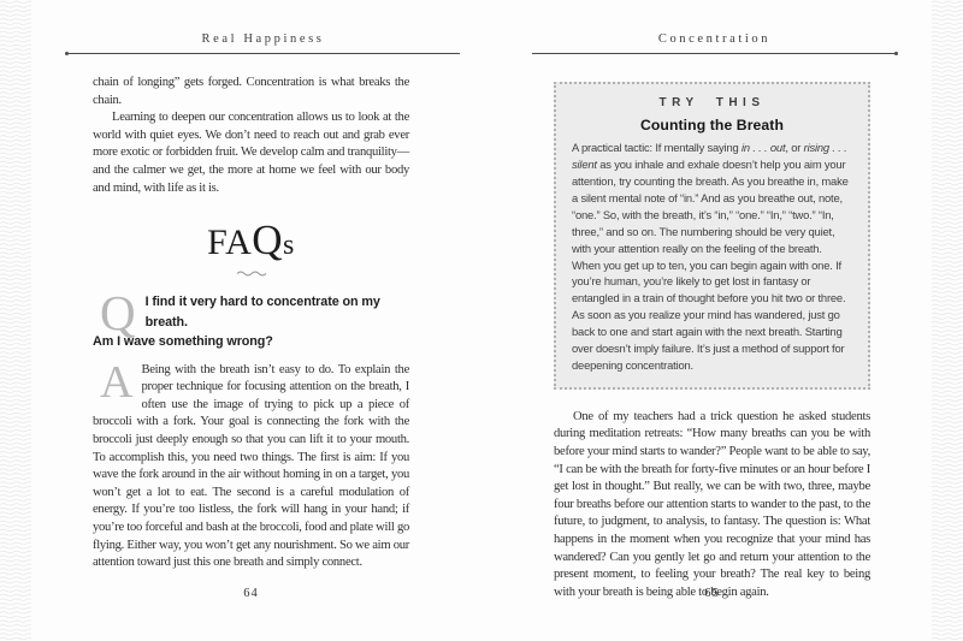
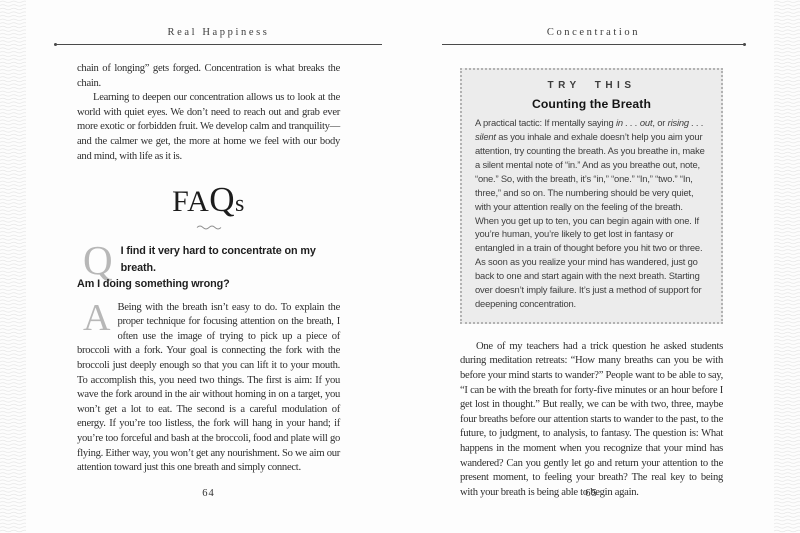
  Real Happiness
  chain of longing” gets forged. Concentration is what breaks the chain.
  Learning to deepen our concentration allows us to look at the world with quiet eyes. We don’t need to reach out and grab ever more exotic or forbidden fruit. We develop calm and tranquility—and the calmer we get, the more at home we feel with our body and mind, with life as it is.
  FAQs
  Q
  I find it very hard to concentrate on my breath.
- Am I wave something wrong?
+ Am I doing something wrong?
  A
  Being with the breath isn’t easy to do. To explain the proper technique for focusing attention on the breath, I often use the image of trying to pick up a piece of broccoli with a fork. Your goal is connecting the fork with the broccoli just deeply enough so that you can lift it to your mouth. To accomplish this, you need two things. The first is aim: If you wave the fork around in the air without homing in on a target, you won’t get a lot to eat. The second is a careful modulation of energy. If you’re too listless, the fork will hang in your hand; if you’re too forceful and bash at the broccoli, food and plate will go flying. Either way, you won’t get any nourishment. So we aim our attention toward just this one breath and simply connect.
  64
  Concentration
  TRY THIS
  Counting the Breath
  A practical tactic: If mentally saying in . . . out, or rising . . . silent as you inhale and exhale doesn’t help you aim your attention, try counting the breath. As you breathe in, make a silent mental note of “in.” And as you breathe out, note, “one.” So, with the breath, it’s “in,” “one.” “In,” “two.” “In, three,” and so on. The numbering should be very quiet, with your attention really on the feeling of the breath. When you get up to ten, you can begin again with one. If you’re human, you’re likely to get lost in fantasy or entangled in a train of thought before you hit two or three. As soon as you realize your mind has wandered, just go back to one and start again with the next breath. Starting over doesn’t imply failure. It’s just a method of support for deepening concentration.
  One of my teachers had a trick question he asked students during meditation retreats: “How many breaths can you be with before your mind starts to wander?” People want to be able to say, “I can be with the breath for forty-five minutes or an hour before I get lost in thought.” But really, we can be with two, three, maybe four breaths before our attention starts to wander to the past, to the future, to judgment, to analysis, to fantasy. The question is: What happens in the moment when you recognize that your mind has wandered? Can you gently let go and return your attention to the present moment, to feeling your breath? The real key to being with your breath is being able to begin again.
  65
